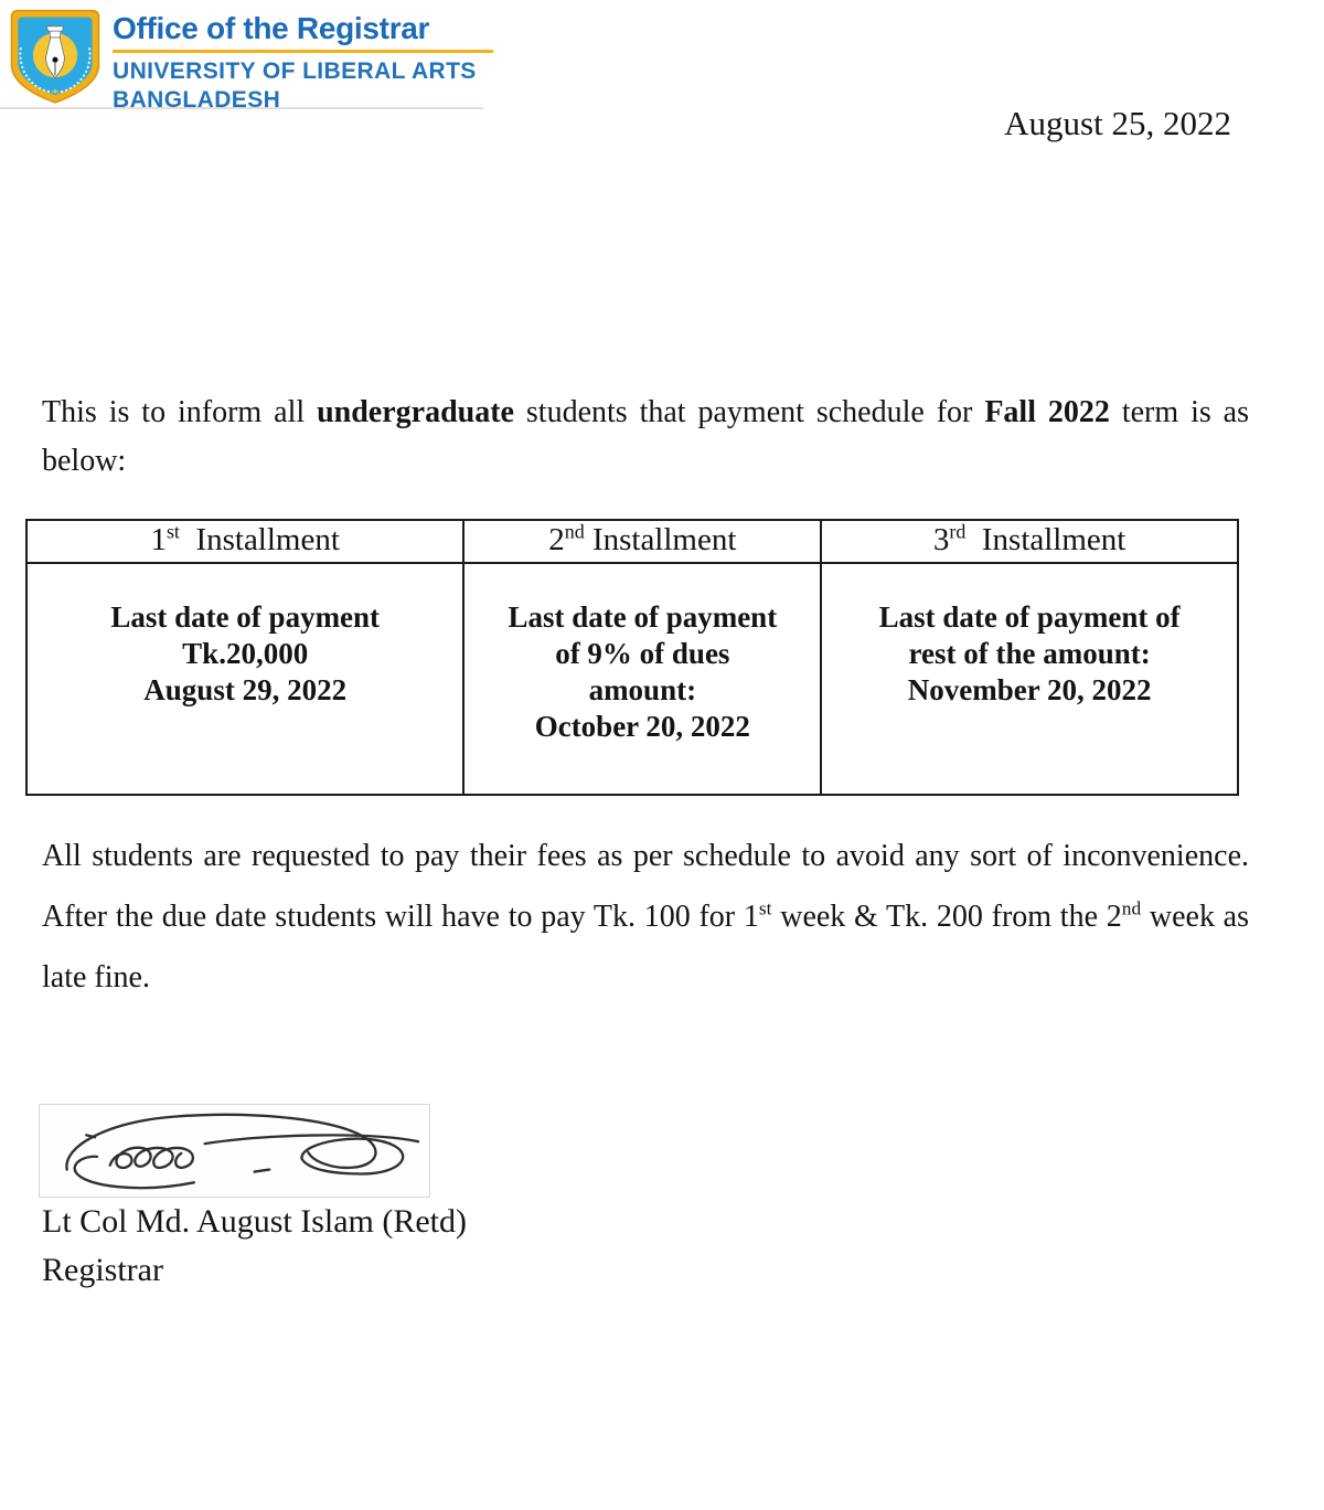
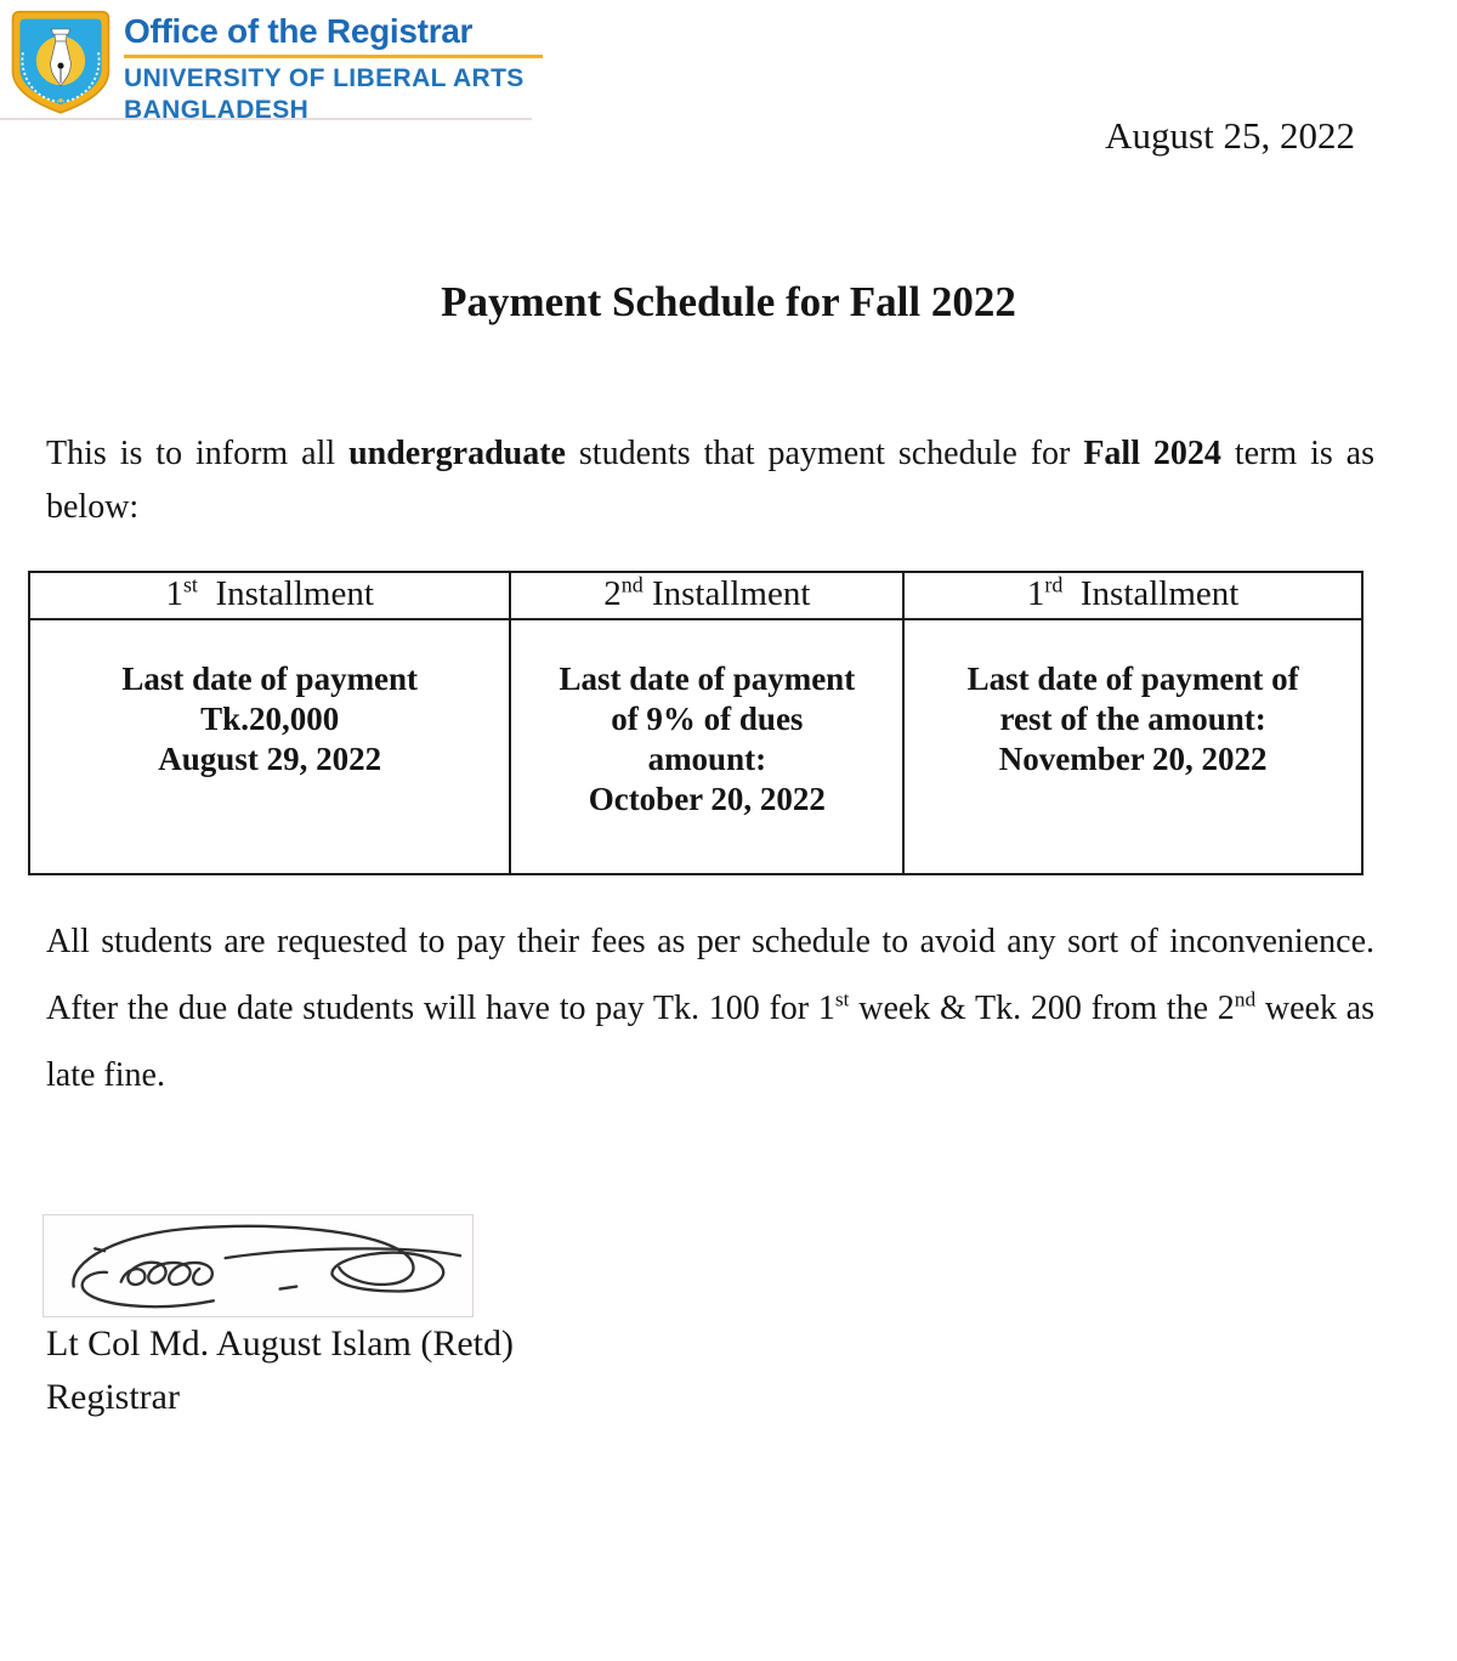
  Office of the Registrar
  UNIVERSITY OF LIBERAL ARTS
  BANGLADESH
  August 25, 2022
+ Payment Schedule for Fall 2022
- This is to inform all undergraduate students that payment schedule for Fall 2022 term is as below:
+ This is to inform all undergraduate students that payment schedule for Fall 2024 term is as below:
- 1st Installment	2nd Installment	3rd Installment
+ 1st Installment	2nd Installment	1rd Installment
  Last date of paymentTk.20,000August 29, 2022	Last date of paymentof 9% of duesamount:October 20, 2022	Last date of payment ofrest of the amount:November 20, 2022
  All students are requested to pay their fees as per schedule to avoid any sort of inconvenience. After the due date students will have to pay Tk. 100 for 1st week & Tk. 200 from the 2nd week as late fine.
  Lt Col Md. August Islam (Retd)
  Registrar
